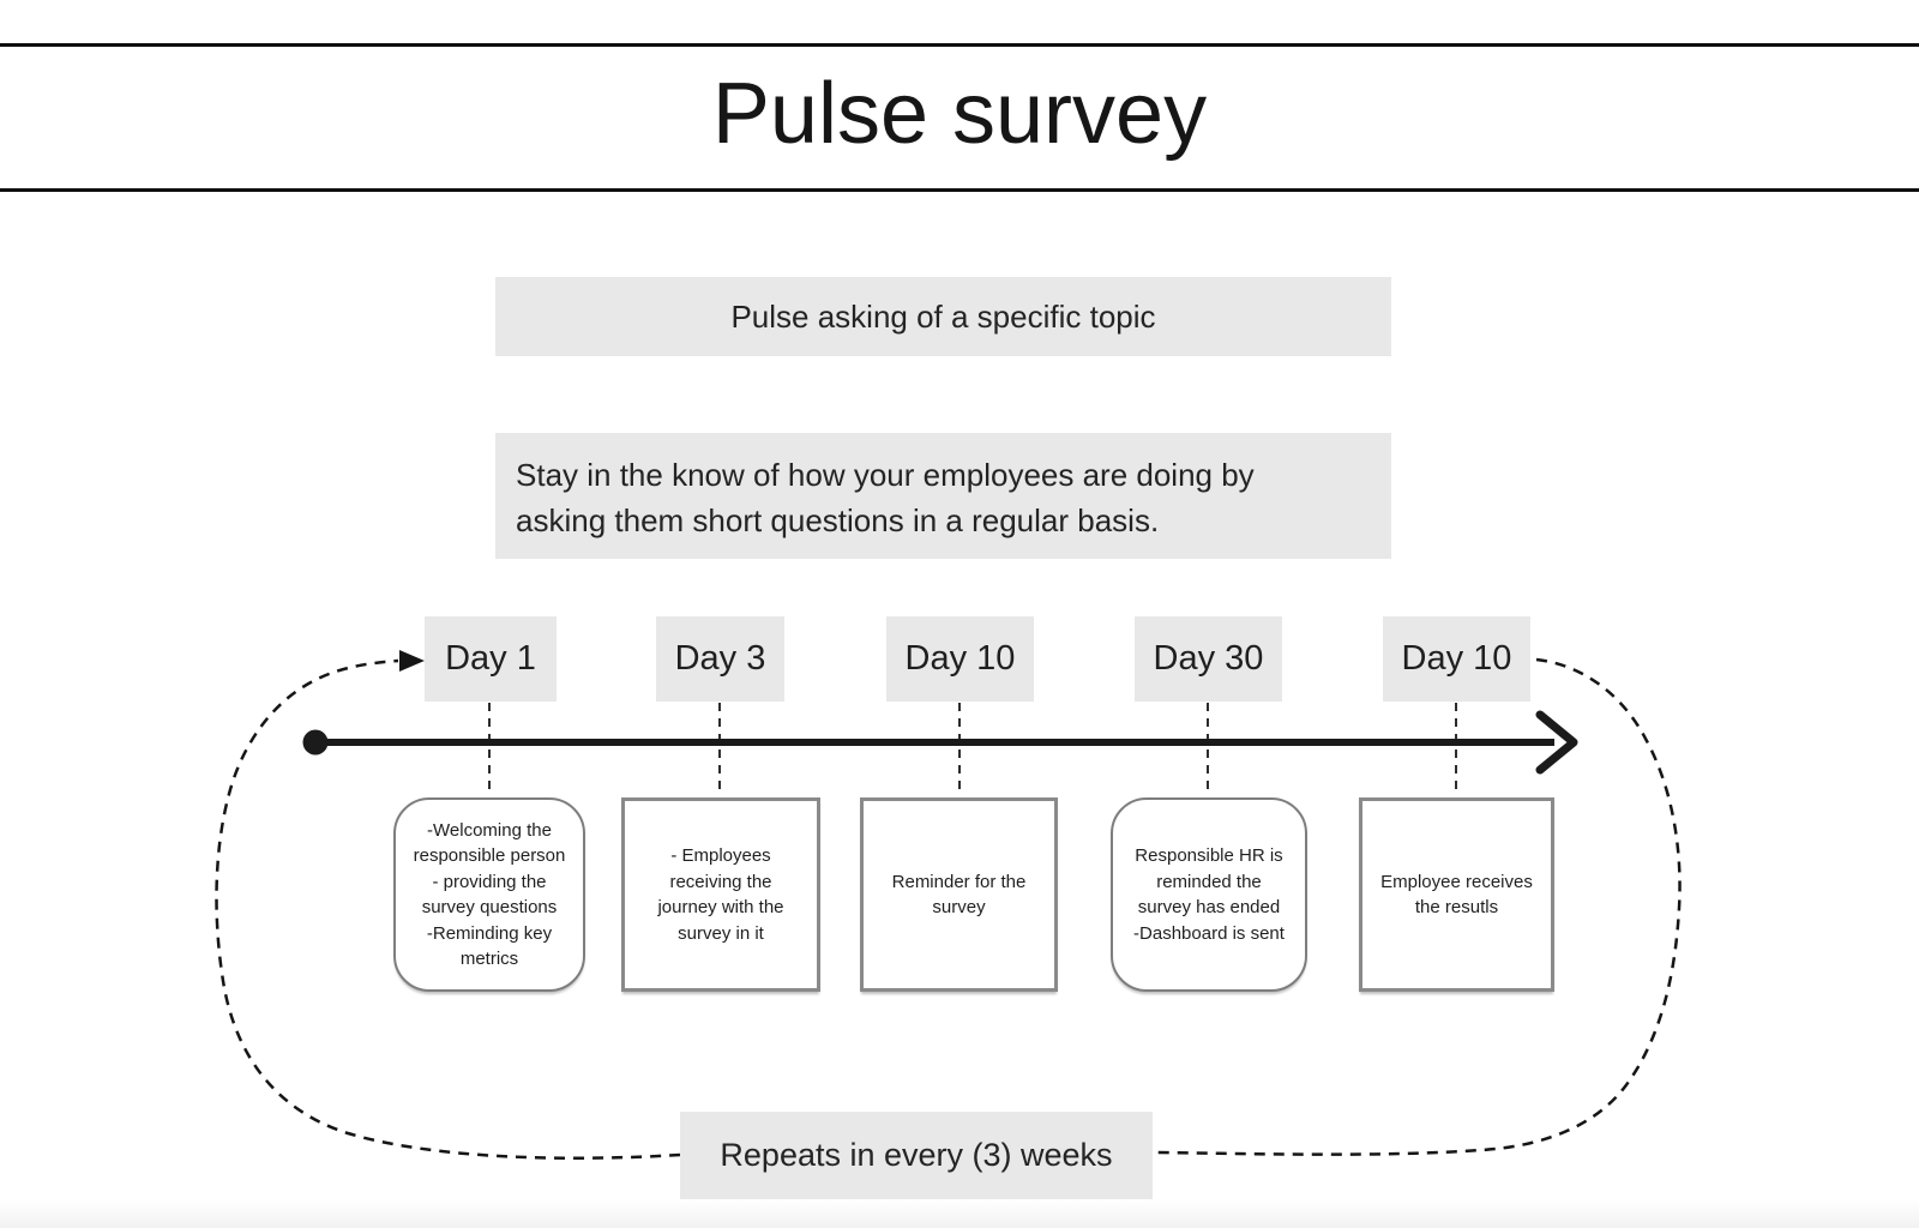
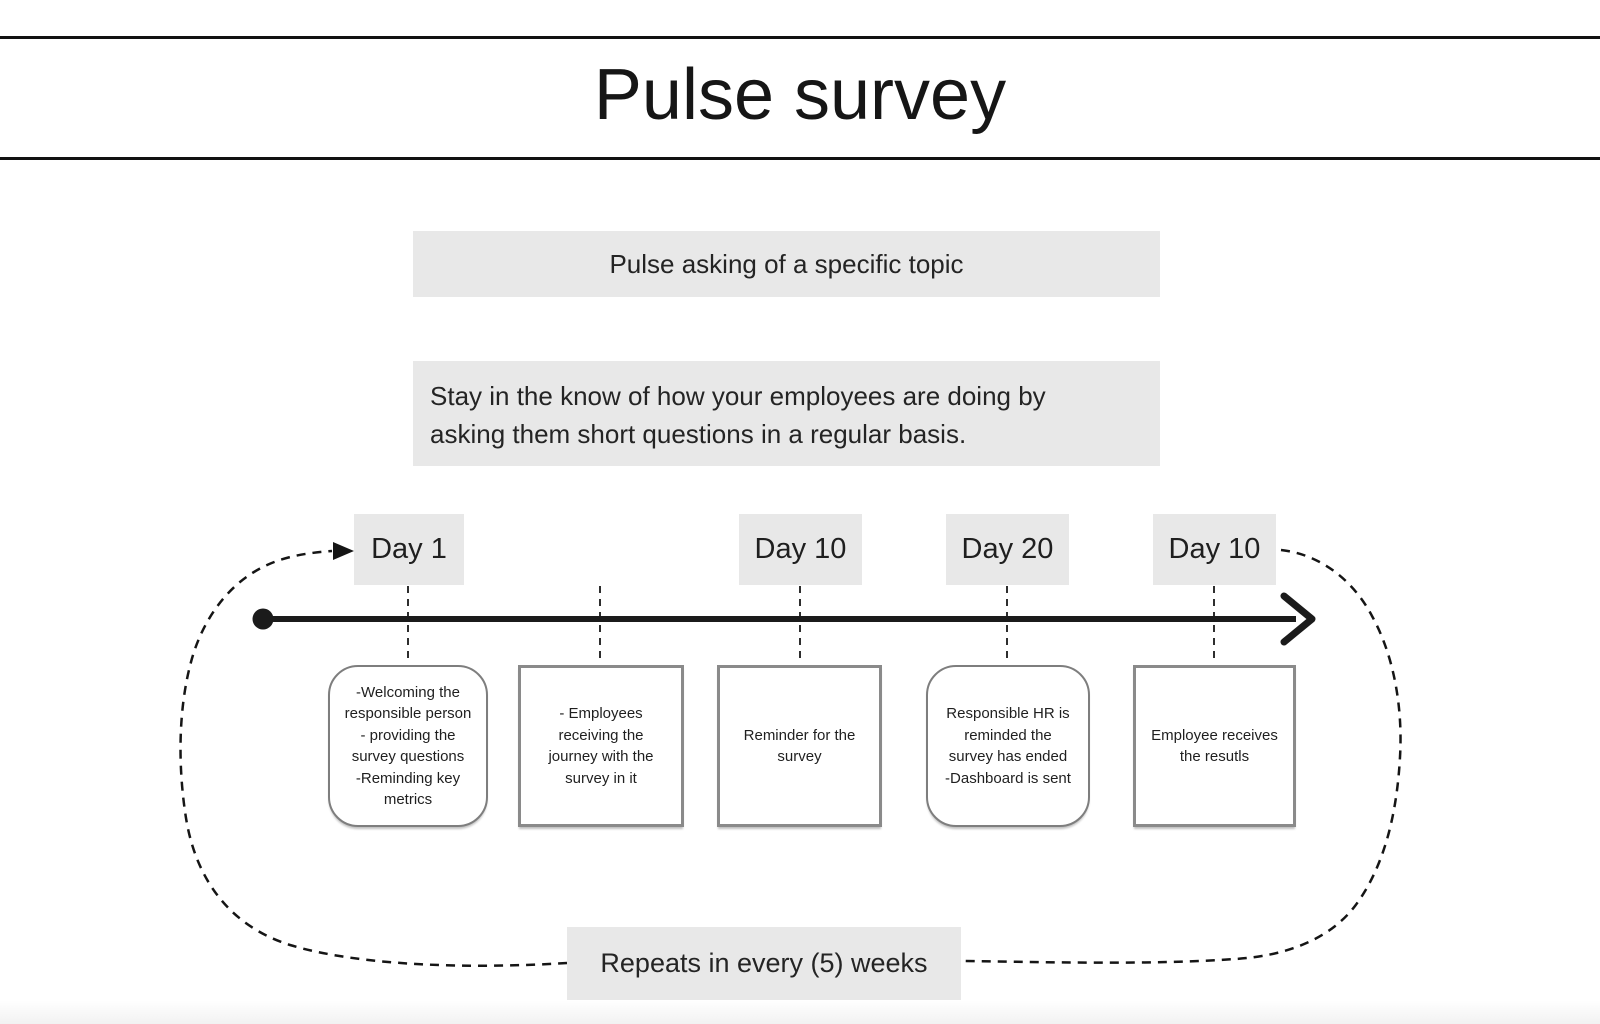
  Pulse survey
  Pulse asking of a specific topic
  Stay in the know of how your employees are doing by
  asking them short questions in a regular basis.
  Day 1
- Day 3
  Day 10
- Day 30
+ Day 20
  Day 10
  -Welcoming the
  responsible person
  - providing the
  survey questions
  -Reminding key
  metrics
  - Employees
  receiving the
  journey with the
  survey in it
  Reminder for the
  survey
  Responsible HR is
  reminded the
  survey has ended
  -Dashboard is sent
  Employee receives
  the resutls
- Repeats in every (3) weeks
+ Repeats in every (5) weeks
